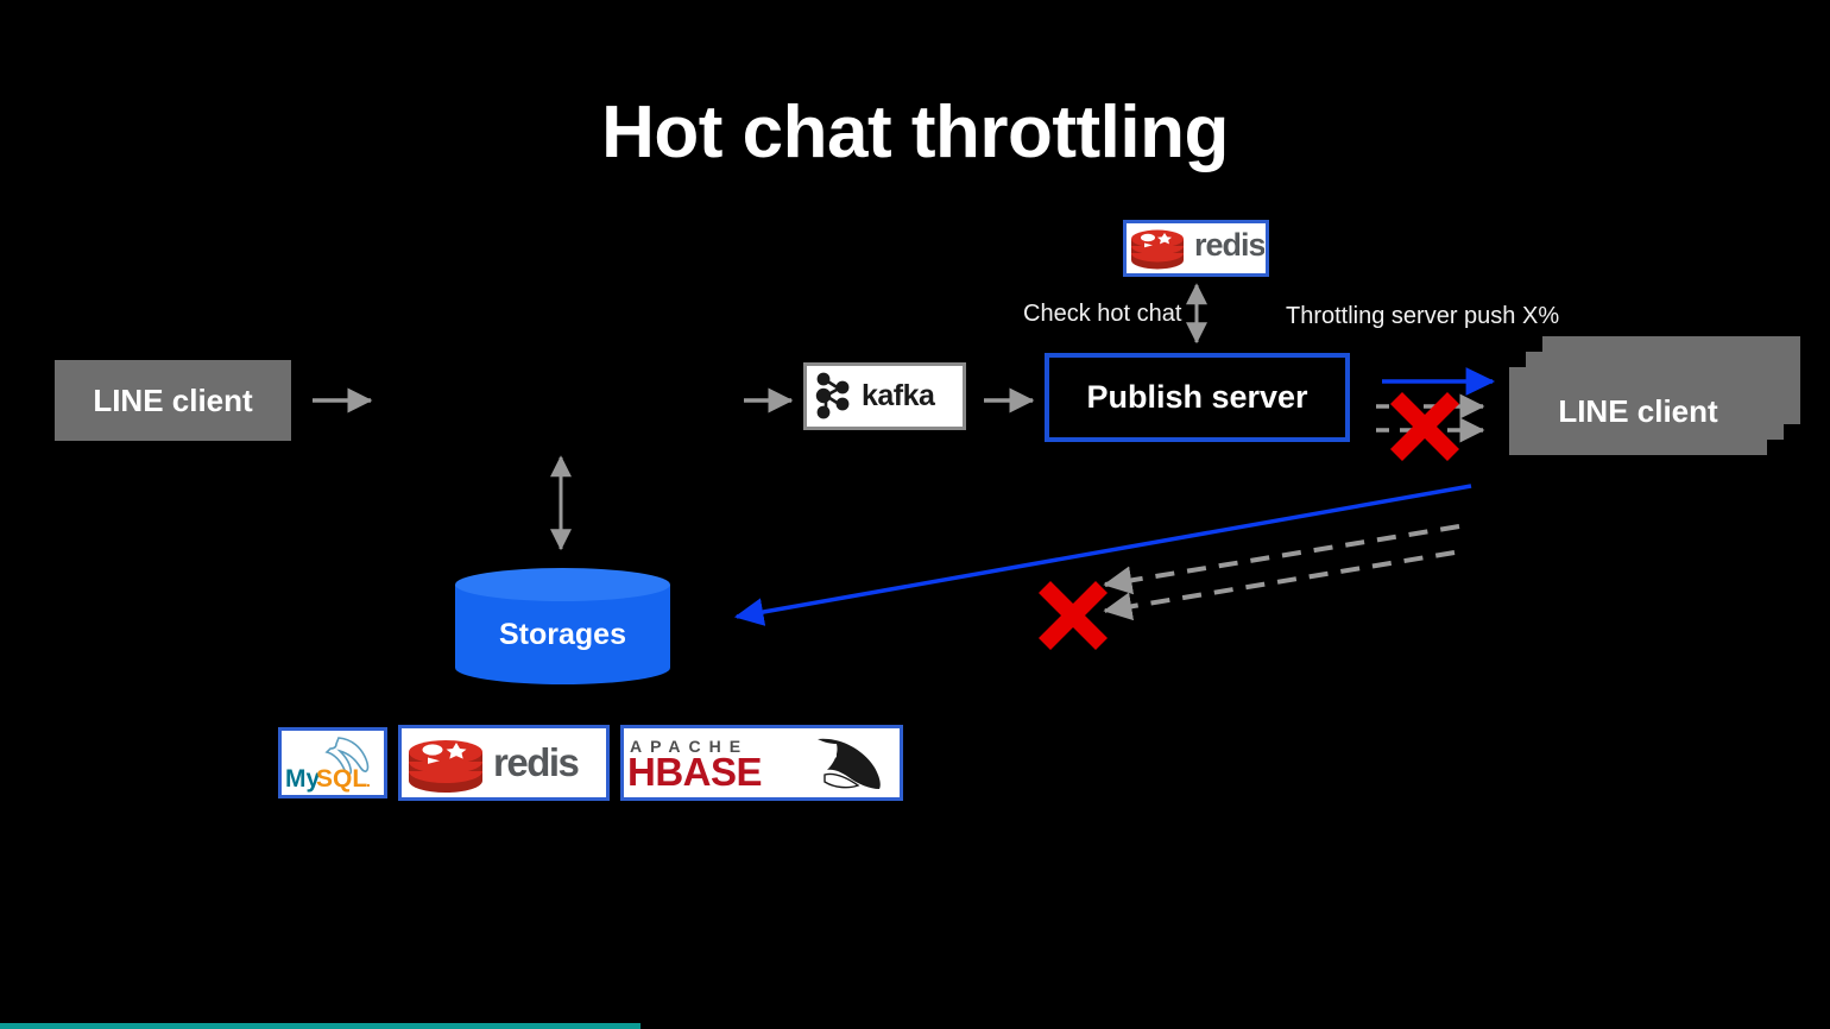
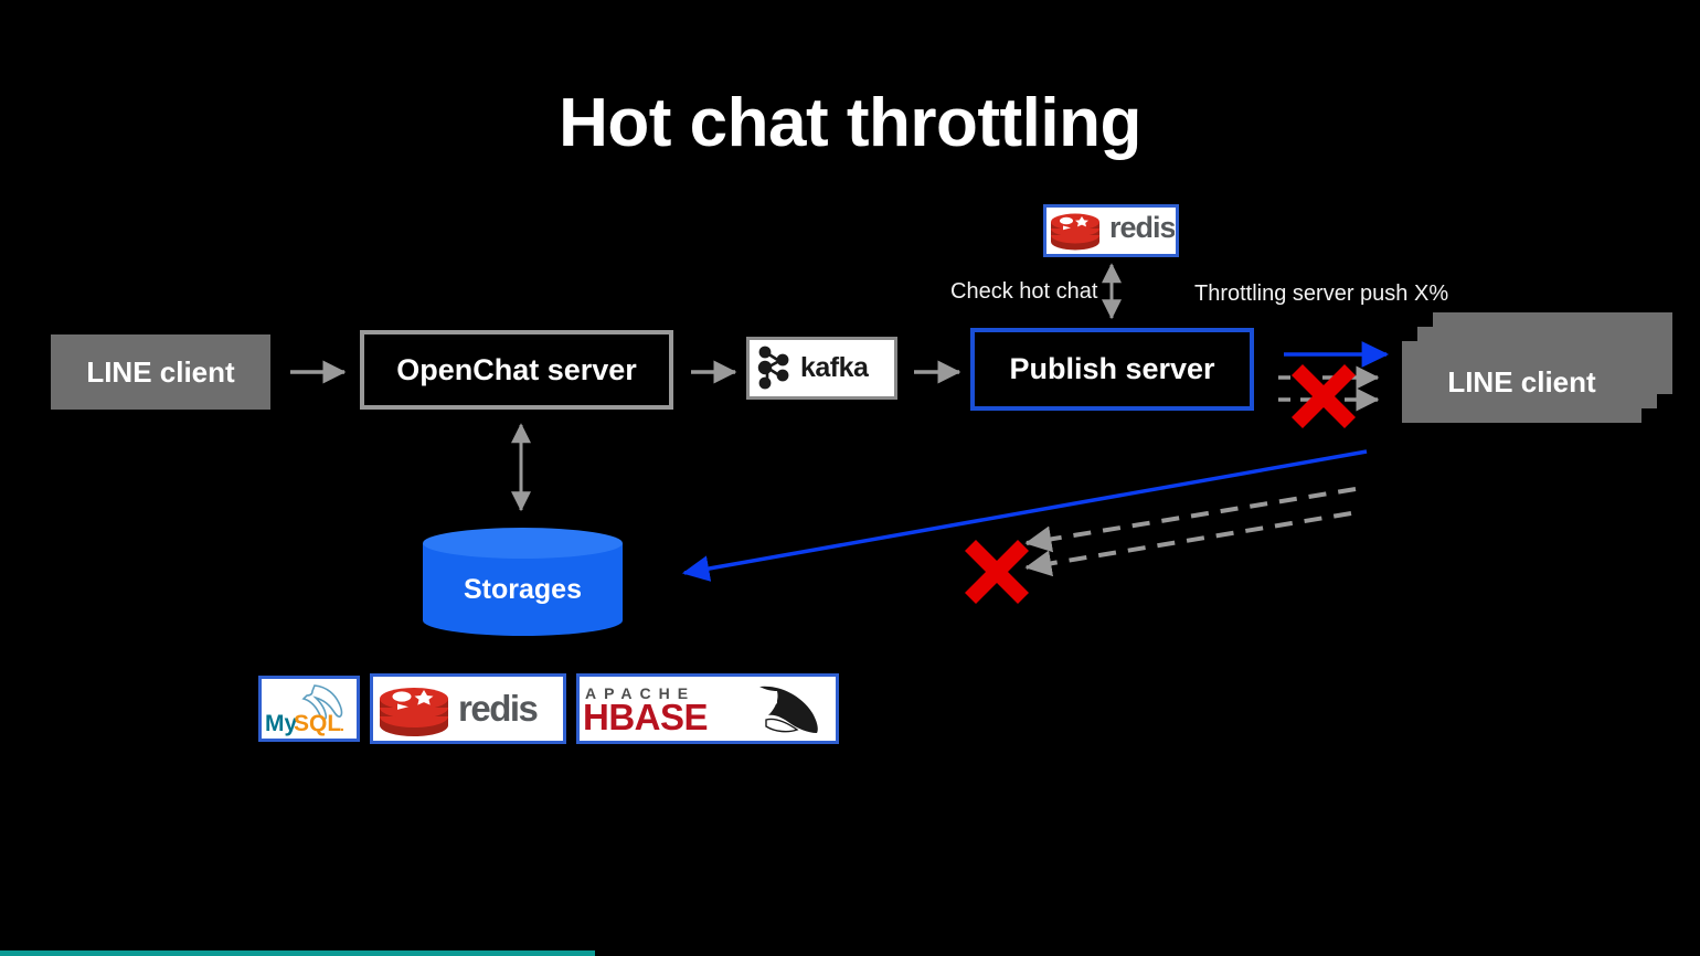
  Hot chat throttling
  LINE client
+ OpenChat server
  Publish server
  LINE client
  Storages
  redis
  kafka
  My
  SQL
  .
  redis
  APACHE
  HBASE
  Check hot chat
  Throttling server push X%
